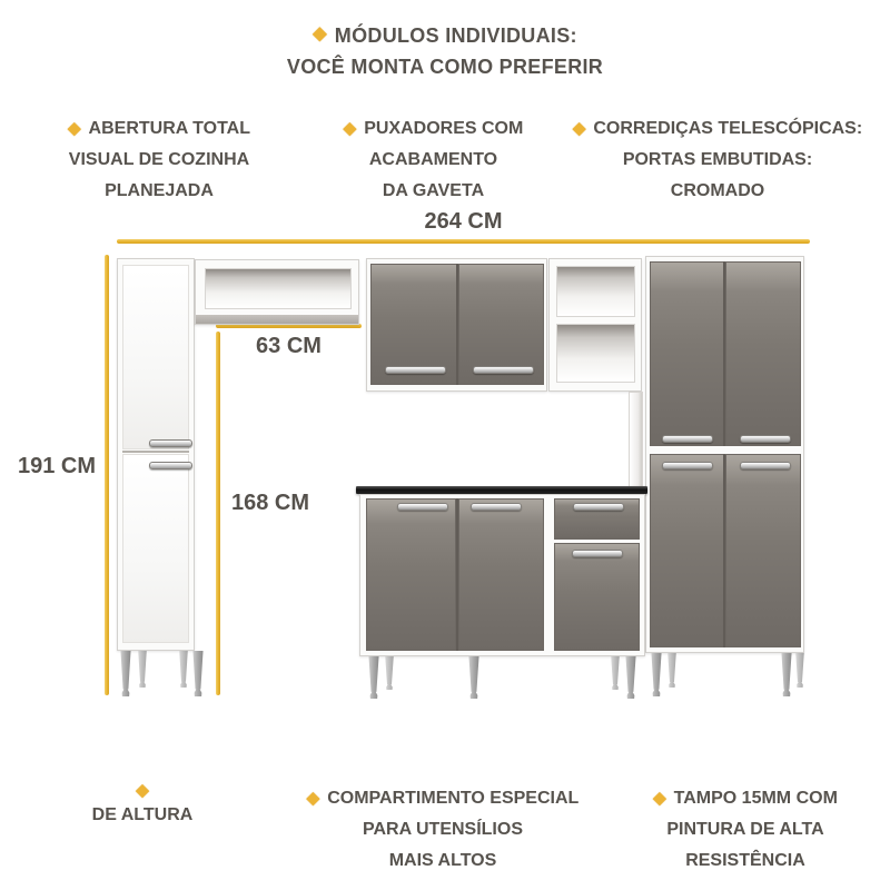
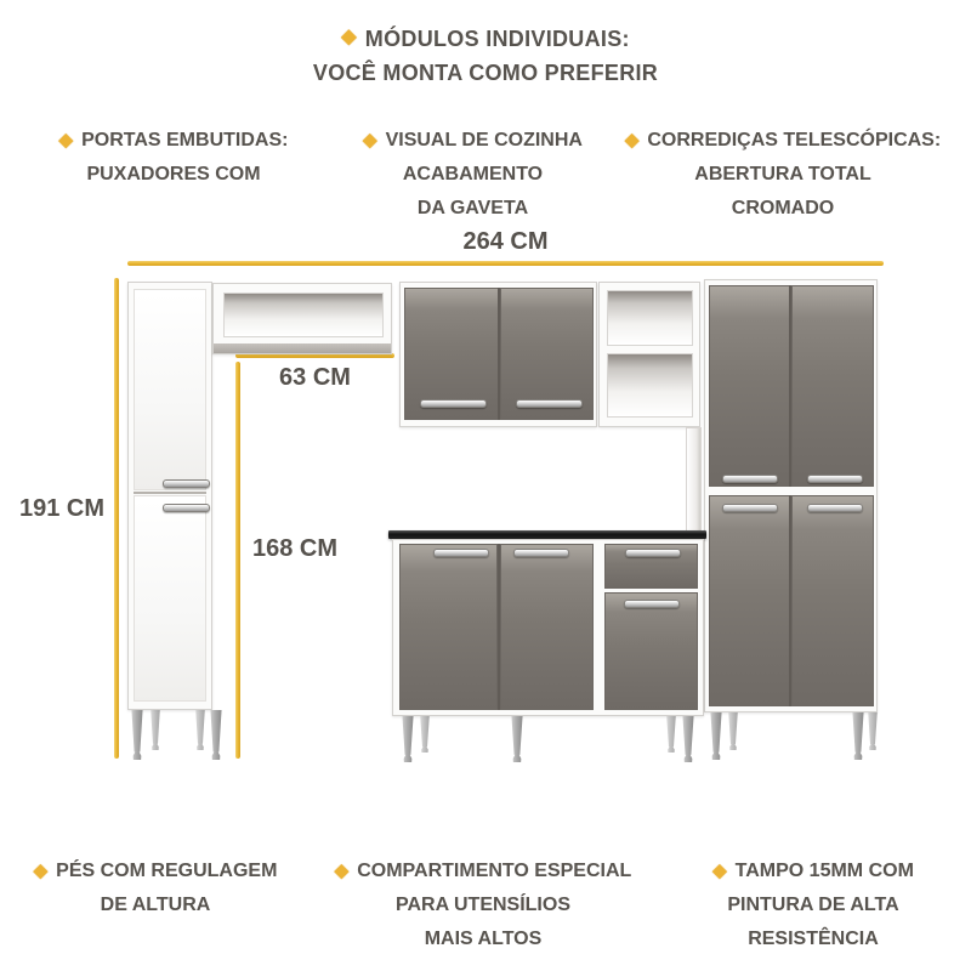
  ◆
  MÓDULOS INDIVIDUAIS:
  VOCÊ MONTA COMO PREFERIR
  ◆
- ABERTURA TOTAL
+ PORTAS EMBUTIDAS:
- VISUAL DE COZINHA
+ PUXADORES COM
- PLANEJADA
  ◆
- PUXADORES COM
+ VISUAL DE COZINHA
  ACABAMENTO
  DA GAVETA
  ◆
  CORREDIÇAS TELESCÓPICAS:
- PORTAS EMBUTIDAS:
+ ABERTURA TOTAL
  CROMADO
  264 CM
  191 CM
  63 CM
  168 CM
  ◆
+ PÉS COM REGULAGEM
  DE ALTURA
  ◆
  COMPARTIMENTO ESPECIAL
  PARA UTENSÍLIOS
  MAIS ALTOS
  ◆
  TAMPO 15MM COM
  PINTURA DE ALTA
  RESISTÊNCIA
